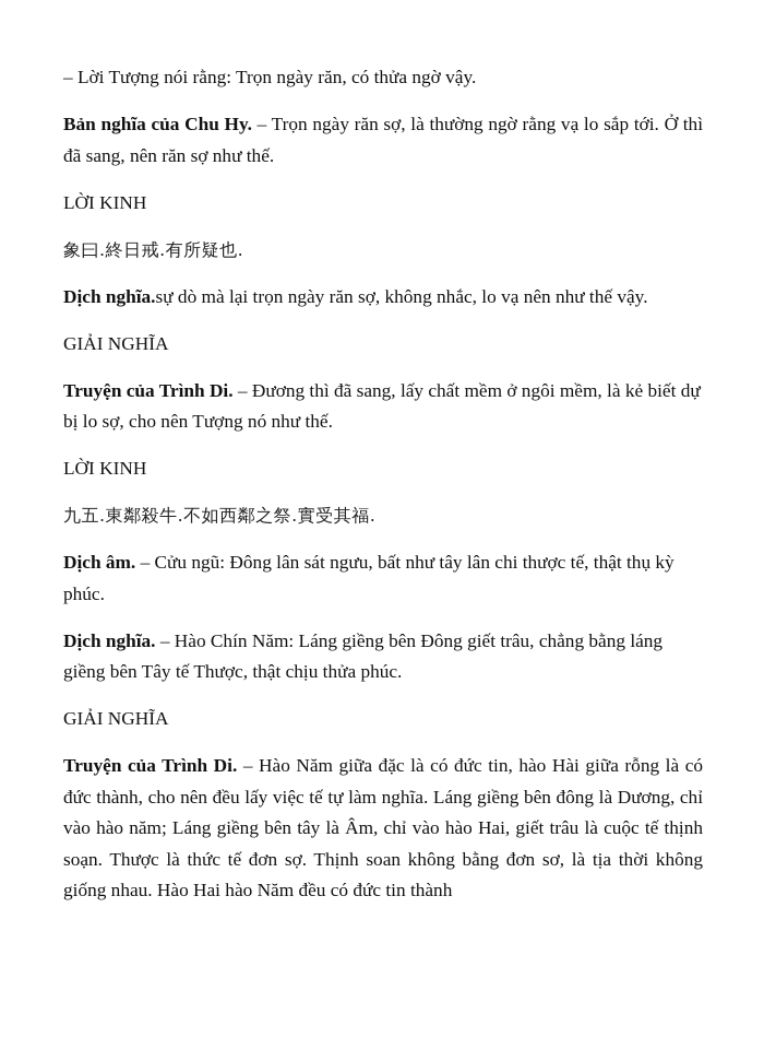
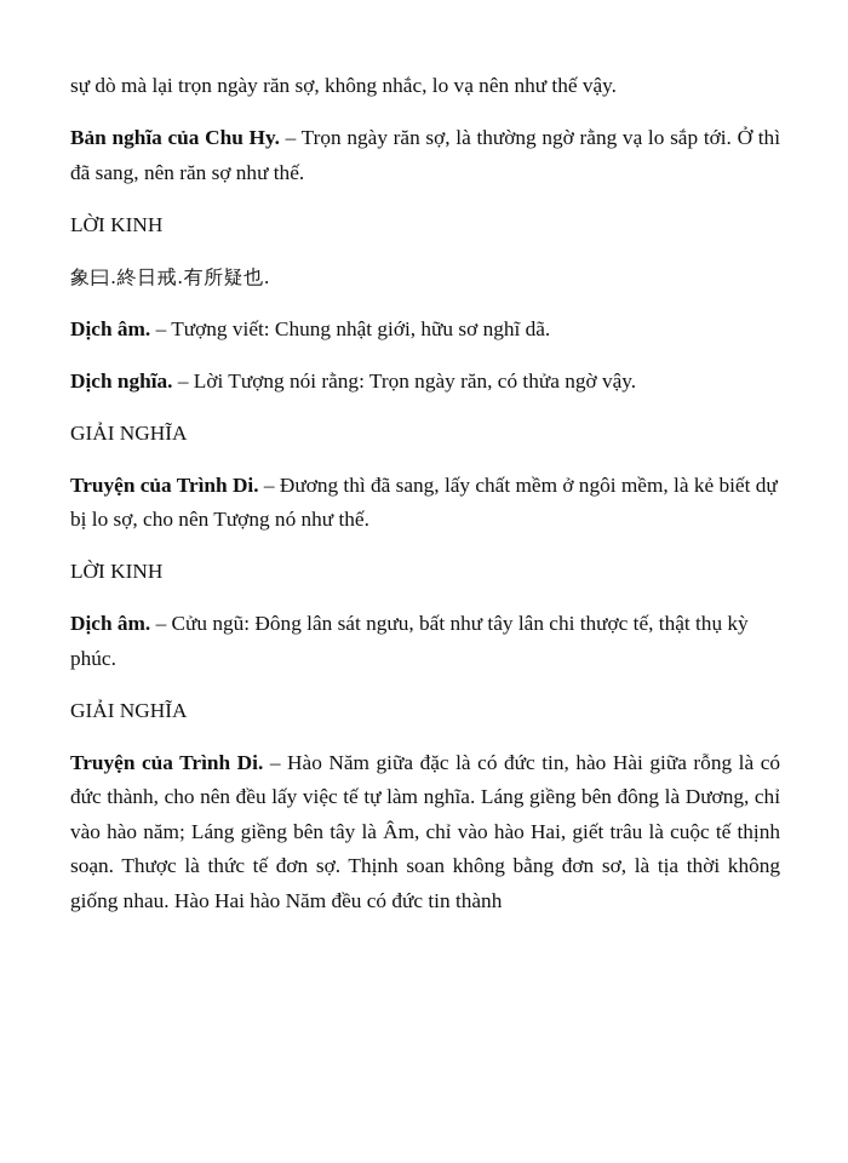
- – Lời Tượng nói rằng: Trọn ngày răn, có thửa ngờ vậy.
+ sự dò mà lại trọn ngày răn sợ, không nhắc, lo vạ nên như thế vậy.
  Bản nghĩa của Chu Hy. – Trọn ngày răn sợ, là thường ngờ rằng vạ lo sắp tới. Ở thì đã sang, nên răn sợ như thế.
  LỜI KINH
  象曰.終日戒.有所疑也.
+ Dịch âm. – Tượng viết: Chung nhật giới, hữu sơ nghĩ dã.
- Dịch nghĩa.sự dò mà lại trọn ngày răn sợ, không nhắc, lo vạ nên như thế vậy.
+ Dịch nghĩa. – Lời Tượng nói rằng: Trọn ngày răn, có thửa ngờ vậy.
  GIẢI NGHĨA
  Truyện của Trình Di. – Đương thì đã sang, lấy chất mềm ở ngôi mềm, là kẻ biết dự bị lo sợ, cho nên Tượng nó như thế.
  LỜI KINH
- 九五.東鄰殺牛.不如西鄰之祭.實受其福.
  Dịch âm. – Cửu ngũ: Đông lân sát ngưu, bất như tây lân chi thược tế, thật thụ kỳ phúc.
- Dịch nghĩa. – Hào Chín Năm: Láng giềng bên Đông giết trâu, chẳng bằng láng giềng bên Tây tế Thược, thật chịu thửa phúc.
  GIẢI NGHĨA
  Truyện của Trình Di. – Hào Năm giữa đặc là có đức tin, hào Hài giữa rỗng là có đức thành, cho nên đều lấy việc tế tự làm nghĩa. Láng giềng bên đông là Dương, chỉ vào hào năm; Láng giềng bên tây là Âm, chỉ vào hào Hai, giết trâu là cuộc tế thịnh soạn. Thược là thức tế đơn sợ. Thịnh soan không bằng đơn sơ, là tịa thời không giống nhau. Hào Hai hào Năm đều có đức tin thành
